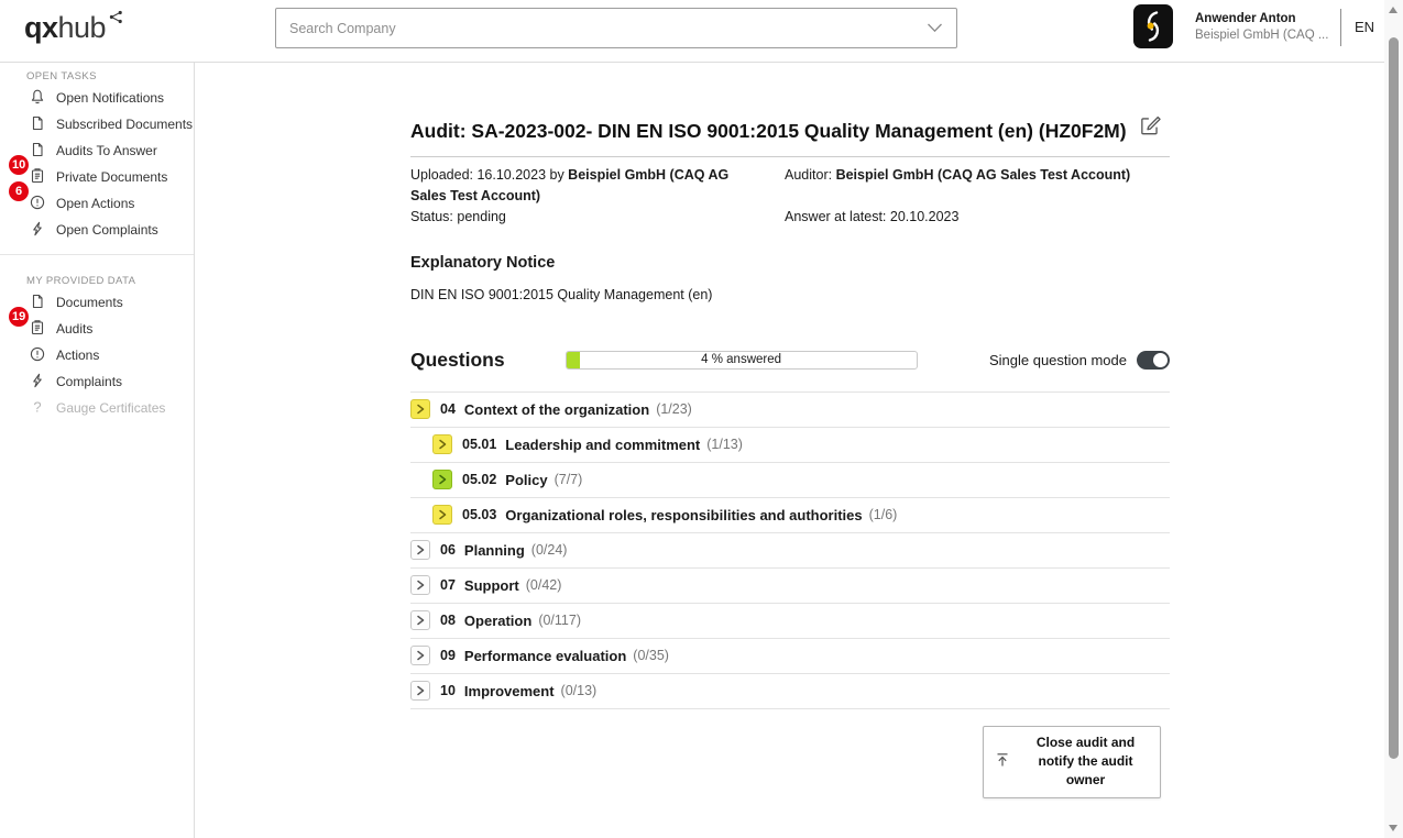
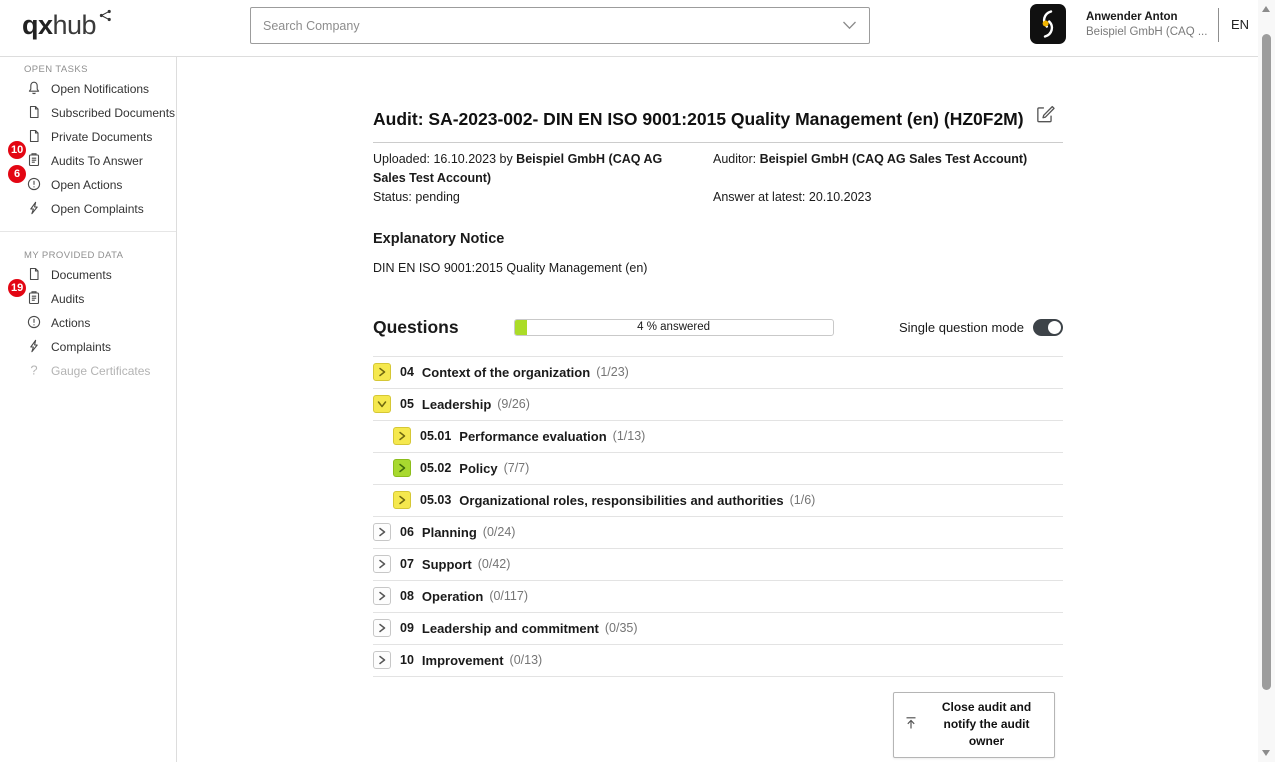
  qx
  hub
  Search Company
  Anwender Anton
  Beispiel GmbH (CAQ ...
  EN
  OPEN TASKS
  Open Notifications
  Subscribed Documents
- Audits To Answer
+ Private Documents
  10
- Private Documents
+ Audits To Answer
  6
  Open Actions
  Open Complaints
  MY PROVIDED DATA
  Documents
  19
  Audits
  Actions
  Complaints
  ?
  Gauge Certificates
  Audit: SA-2023-002- DIN EN ISO 9001:2015 Quality Management (en) (HZ0F2M)
  Uploaded: 16.10.2023 by Beispiel GmbH (CAQ AG Sales Test Account)
  Auditor: Beispiel GmbH (CAQ AG Sales Test Account)
  Status: pending
  Answer at latest: 20.10.2023
  Explanatory Notice
  DIN EN ISO 9001:2015 Quality Management (en)
  Questions
  4 % answered
  Single question mode
  04
  Context of the organization
  (1/23)
+ 05
+ Leadership
+ (9/26)
  05.01
- Leadership and commitment
+ Performance evaluation
  (1/13)
  05.02
  Policy
  (7/7)
  05.03
  Organizational roles, responsibilities and authorities
  (1/6)
  06
  Planning
  (0/24)
  07
  Support
  (0/42)
  08
  Operation
  (0/117)
  09
- Performance evaluation
+ Leadership and commitment
  (0/35)
  10
  Improvement
  (0/13)
  Close audit and notify the audit owner
